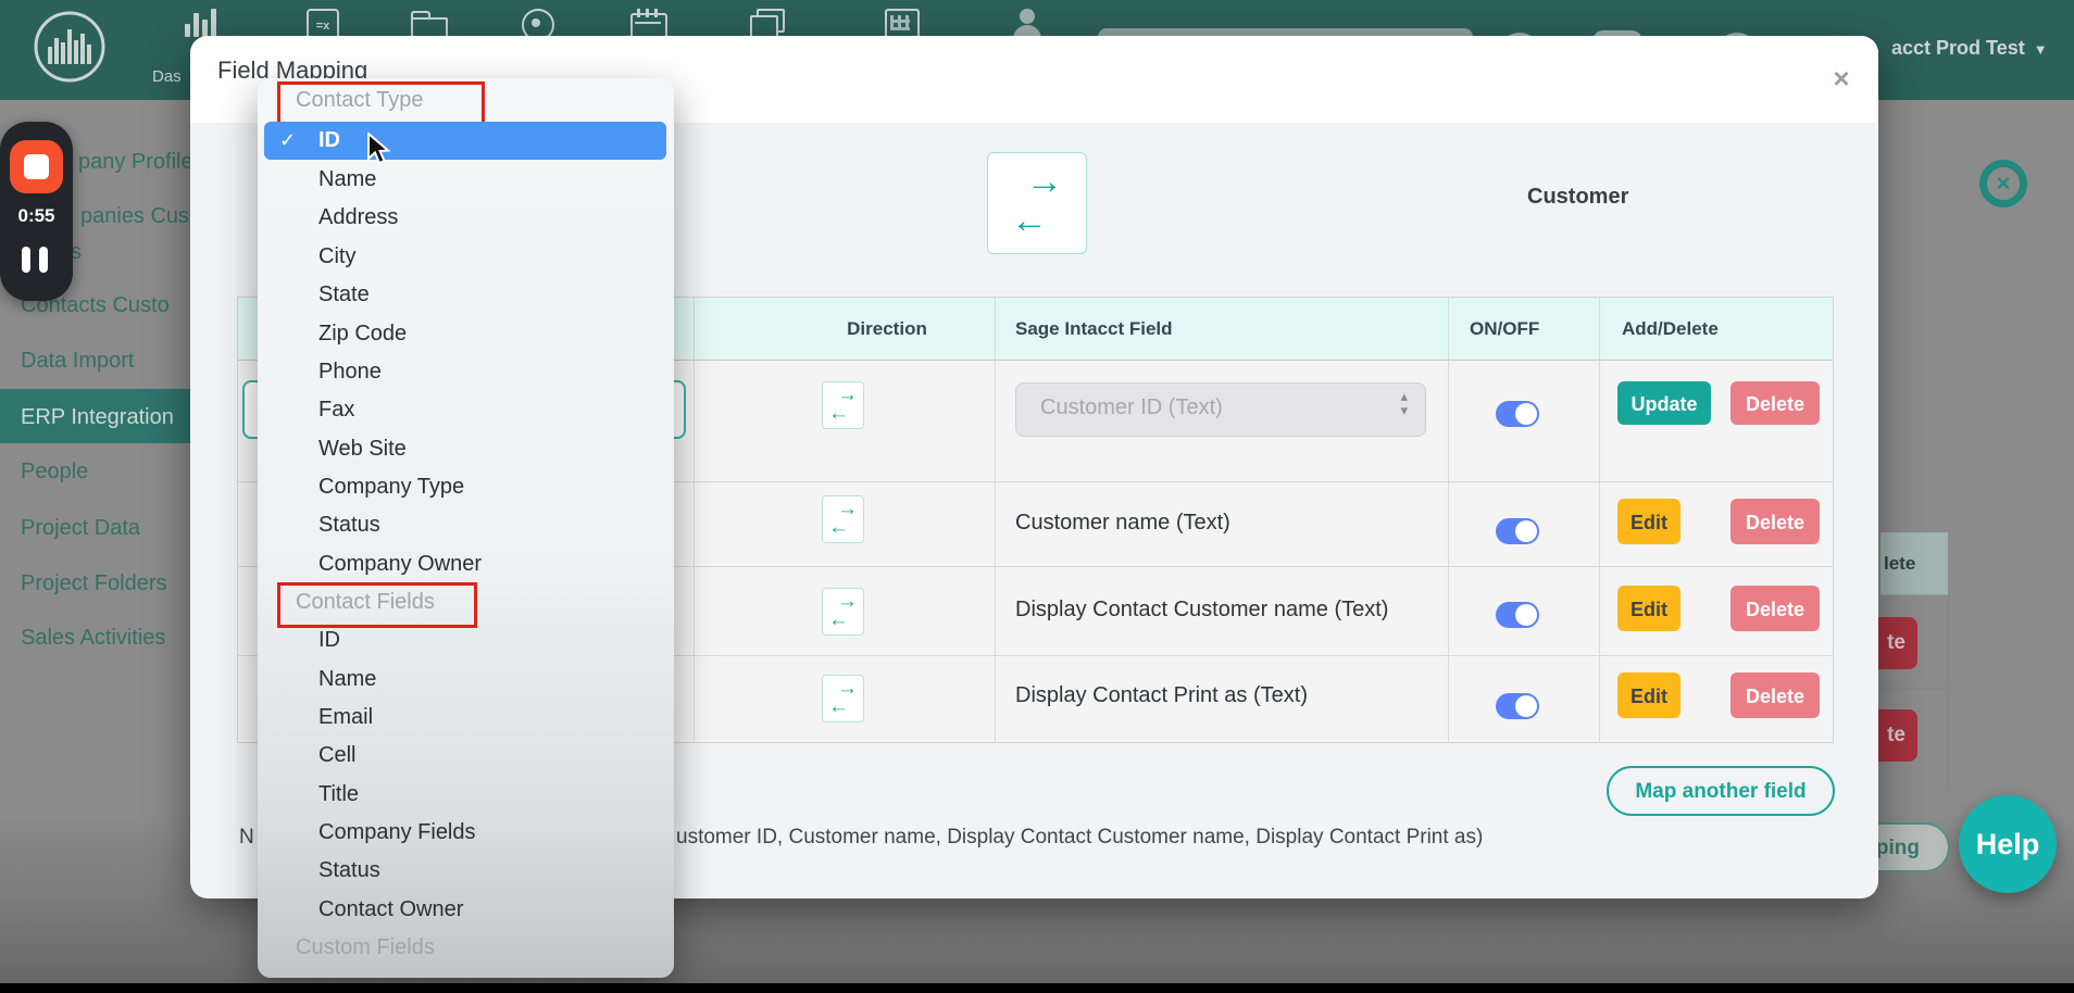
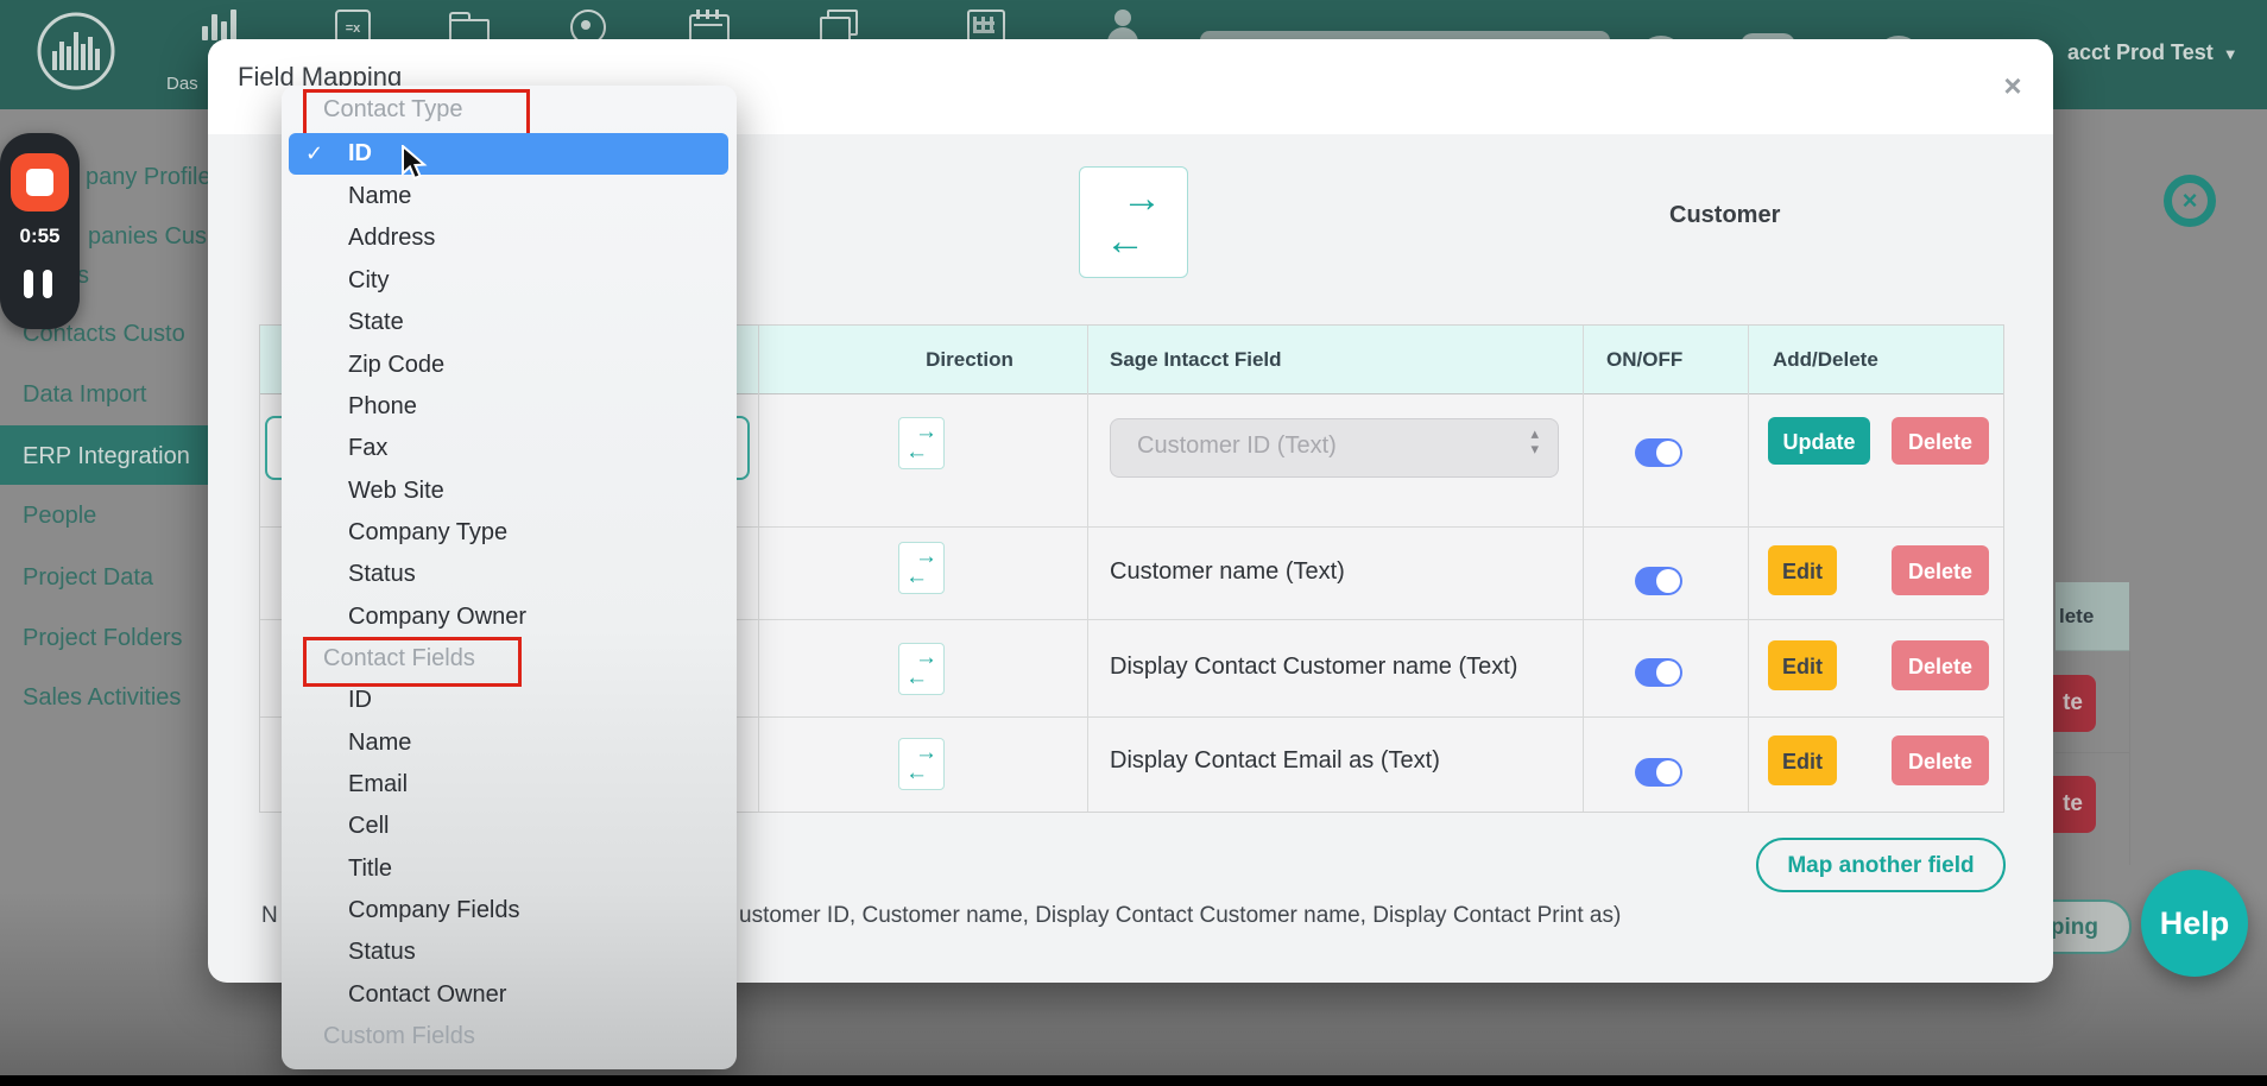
  Das
  =x
  acct Prod Test ▼
  pany Profile
  panies Cus
  s
  Contacts Custo
  Data Import
  ERP Integration
  People
  Project Data
  Project Folders
  Sales Activities
  lete
  te
  te
  ping
  ×
  0:55
  Help
  Field Mapping
  ×
  →
  ←
  Customer
  Direction
  Sage Intacct Field
  ON/OFF
  Add/Delete
  →
  ←
  Customer ID (Text)
  ▴
  ▾
  Update
  Delete
  →
  ←
  Customer name (Text)
  Edit
  Delete
  →
  ←
  Display Contact Customer name (Text)
  Edit
  Delete
  →
  ←
- Display Contact Print as (Text)
+ Display Contact Email as (Text)
  Edit
  Delete
  Map another field
  N
  ustomer ID, Customer name, Display Contact Customer name, Display Contact Print as)
  Contact Type
  ✓
  ID
  Name
  Address
  City
  State
  Zip Code
  Phone
  Fax
  Web Site
  Company Type
  Status
  Company Owner
  Contact Fields
  ID
  Name
  Email
  Cell
  Title
  Company Fields
  Status
  Contact Owner
  Custom Fields
